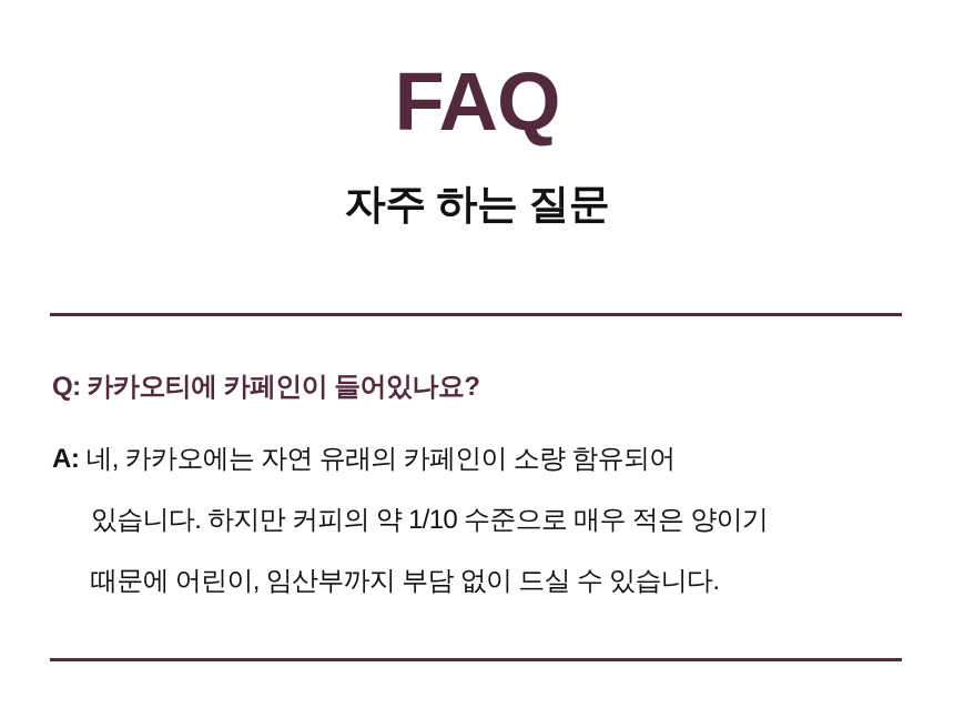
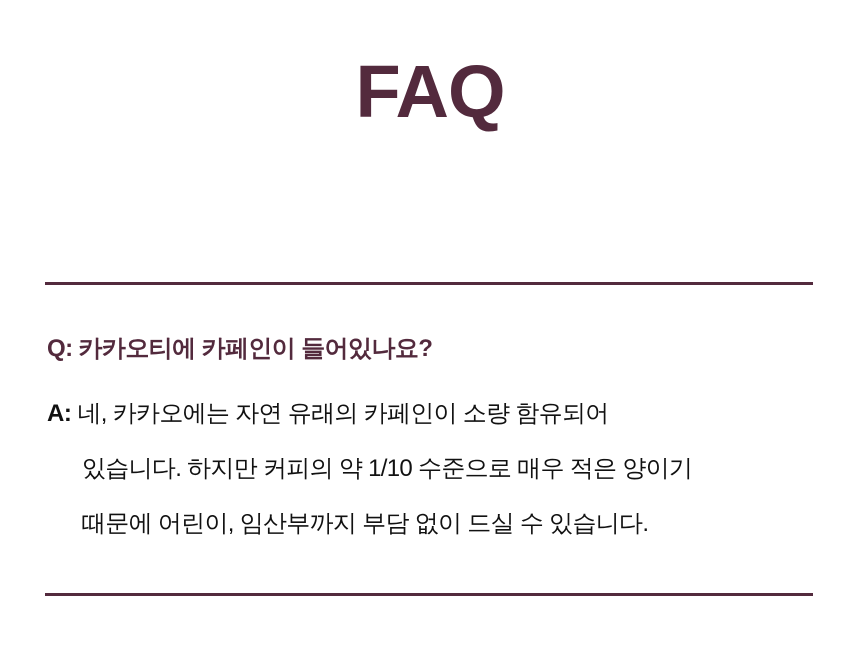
  FAQ
- 자주 하는 질문
  Q: 카카오티에 카페인이 들어있나요?
  A: 네, 카카오에는 자연 유래의 카페인이 소량 함유되어
  있습니다. 하지만 커피의 약 1/10 수준으로 매우 적은 양이기
  때문에 어린이, 임산부까지 부담 없이 드실 수 있습니다.
